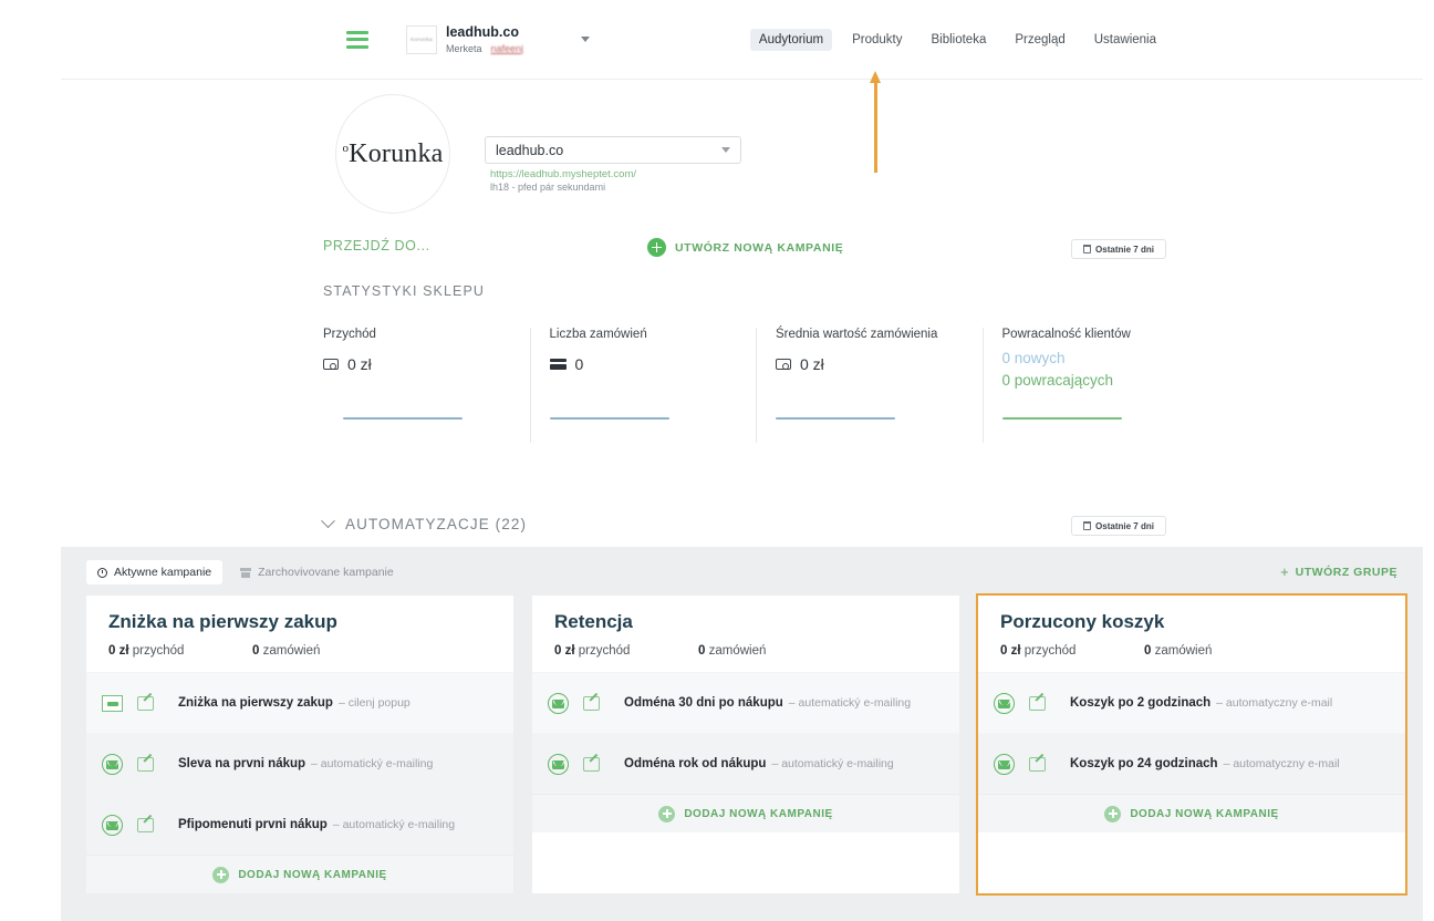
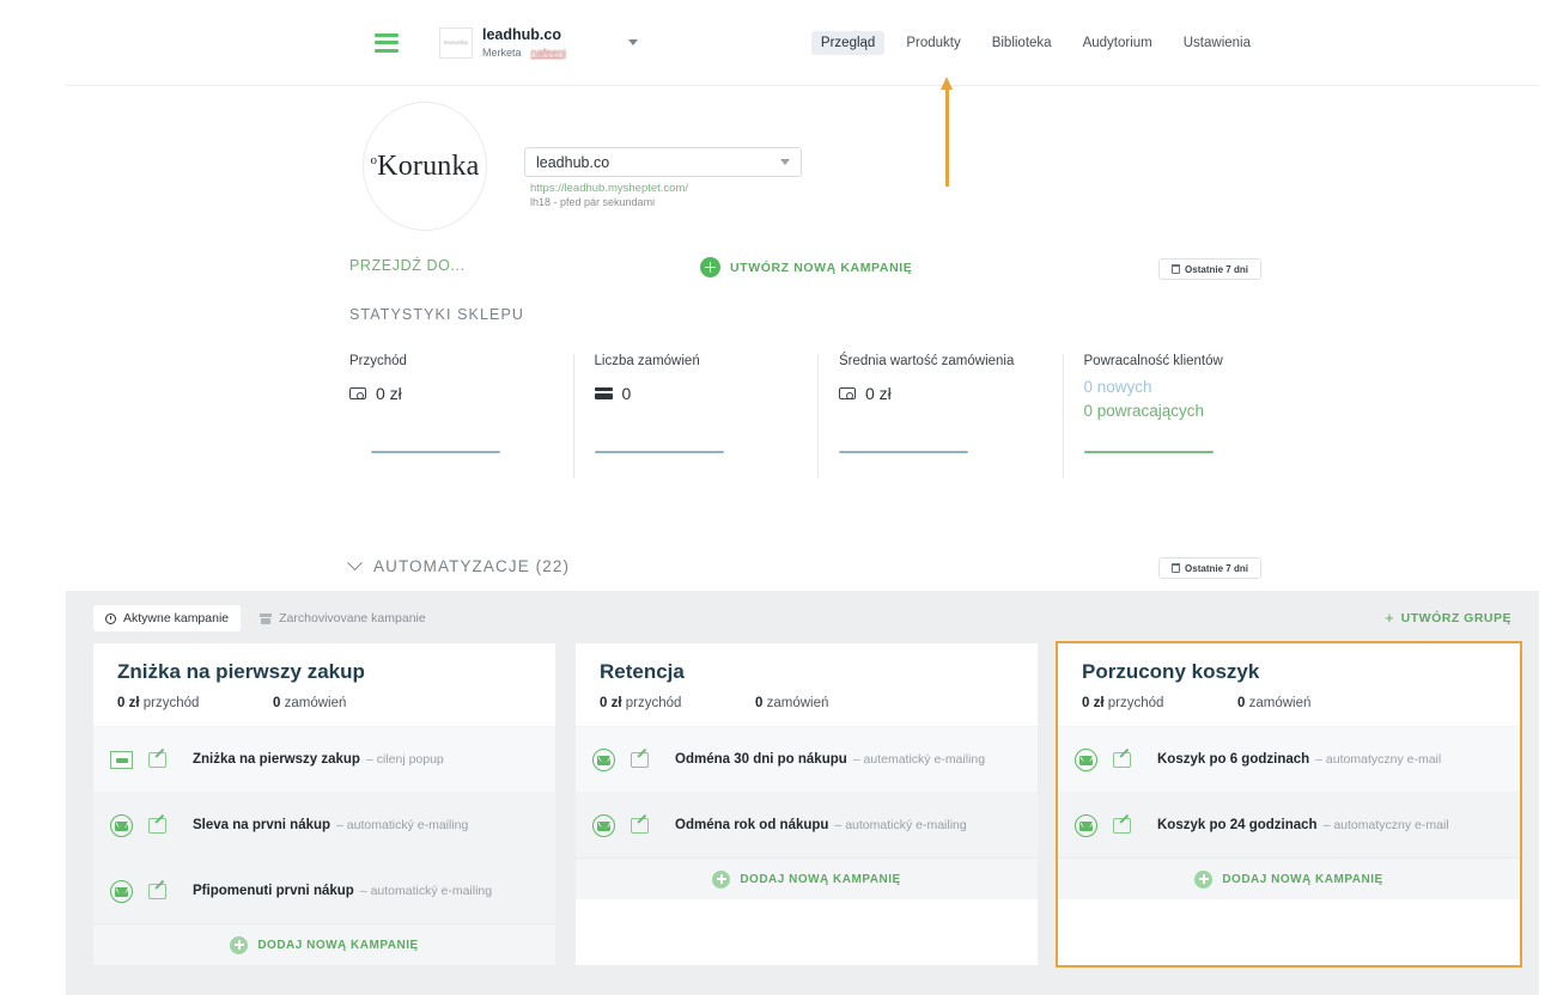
  leadhub.co
  Merketa
  nafeenj
- Audytorium
+ Przegląd
  Produkty
  Biblioteka
- Przegląd
+ Audytorium
  Ustawienia
  oKorunka
  leadhub.co
  https://leadhub.mysheptet.com/
  lh18 - pfed pár sekundami
  PRZEJDŹ DO...
  UTWÓRZ NOWĄ KAMPANIĘ
  Ostatnie 7 dni
  STATYSTYKI SKLEPU
  Przychód
  0 zł
  Liczba zamówień
  0
  Średnia wartość zamówienia
  0 zł
  Powracalność klientów
  0 nowych
  0 powracających
  AUTOMATYZACJE (22)
  Ostatnie 7 dni
  Aktywne kampanie
  Zarchovivovane kampanie
  +
  UTWÓRZ GRUPĘ
  Zniżka na pierwszy zakup
  0 zł przychód
  0 zamówień
  Zniżka na pierwszy zakup
  – cilenj popup
  Sleva na prvni nákup
  – automatický e-mailing
  Pfipomenuti prvni nákup
  – automatický e-mailing
  DODAJ NOWĄ KAMPANIĘ
  Retencja
  0 zł przychód
  0 zamówień
  Odména 30 dni po nákupu
  – autematický e-mailing
  Odména rok od nákupu
  – automatický e-mailing
  DODAJ NOWĄ KAMPANIĘ
  Porzucony koszyk
  0 zł przychód
  0 zamówień
- Koszyk po 2 godzinach
+ Koszyk po 6 godzinach
  – automatyczny e-mail
  Koszyk po 24 godzinach
  – automatyczny e-mail
  DODAJ NOWĄ KAMPANIĘ
